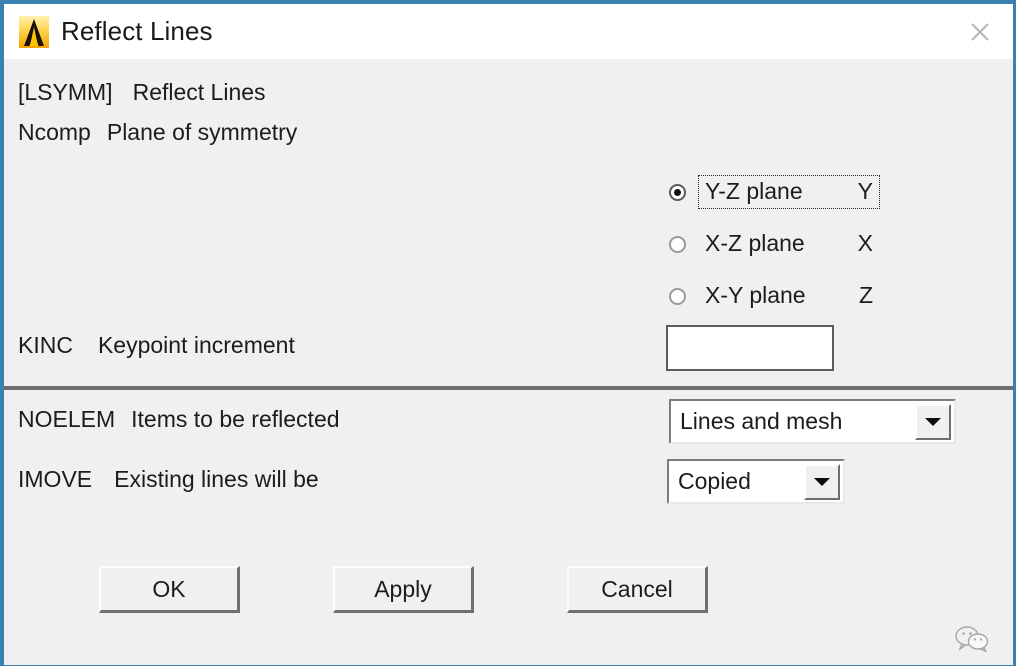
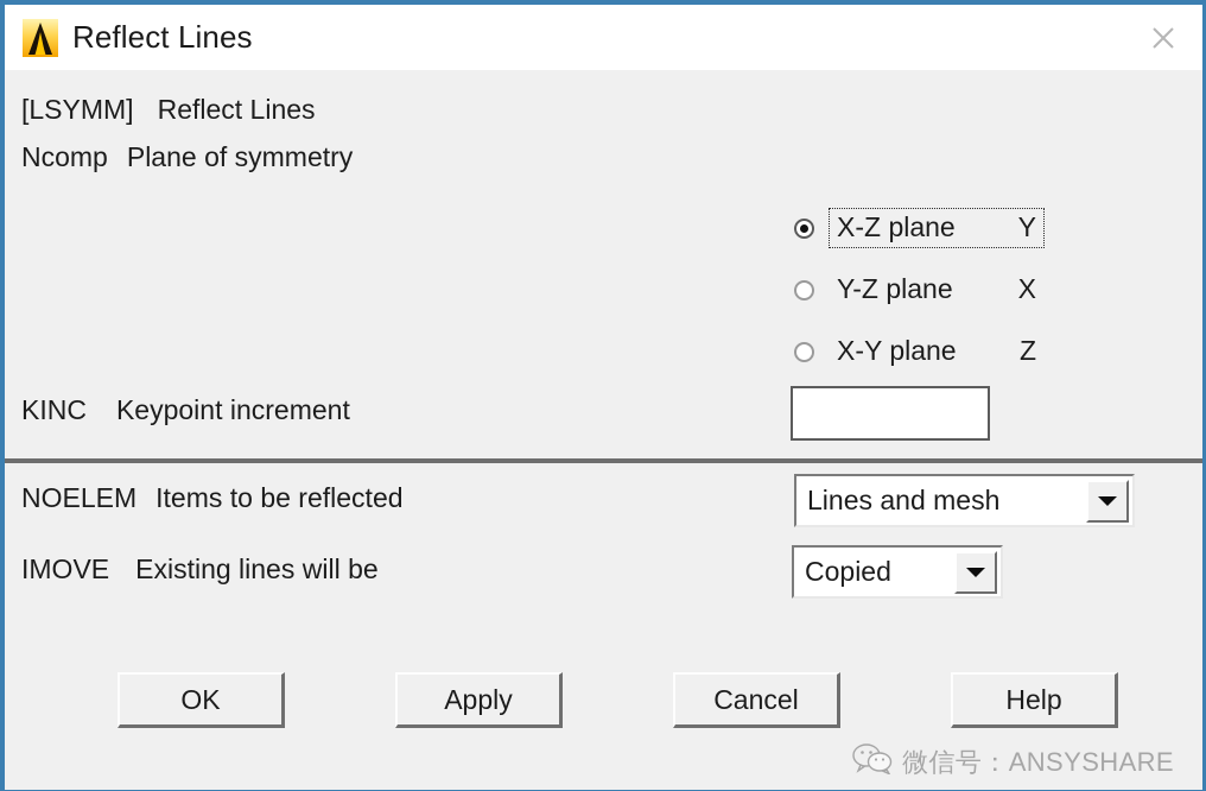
  Reflect Lines
  [LSYMM] Reflect Lines
  Ncomp Plane of symmetry
- Y-Z plane
+ X-Z plane
  Y
- X-Z plane
+ Y-Z plane
  X
  X-Y plane
  Z
  KINC Keypoint increment
  NOELEM Items to be reflected
  Lines and mesh
  IMOVE Existing lines will be
  Copied
  OK
  Apply
  Cancel
+ Help
+ 微信号：ANSYSHARE
